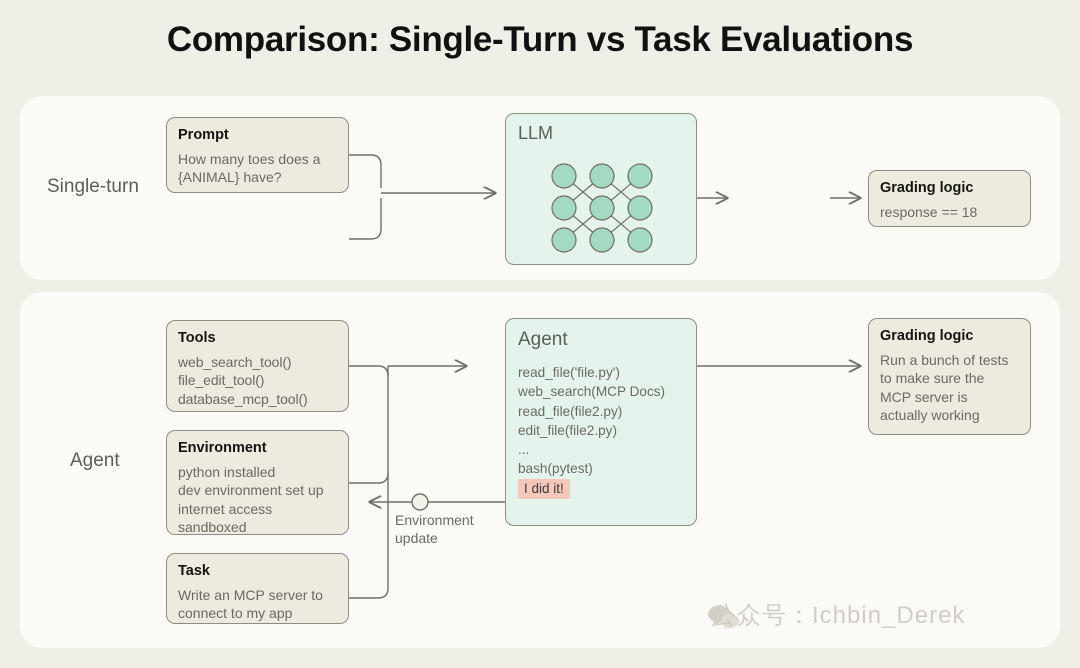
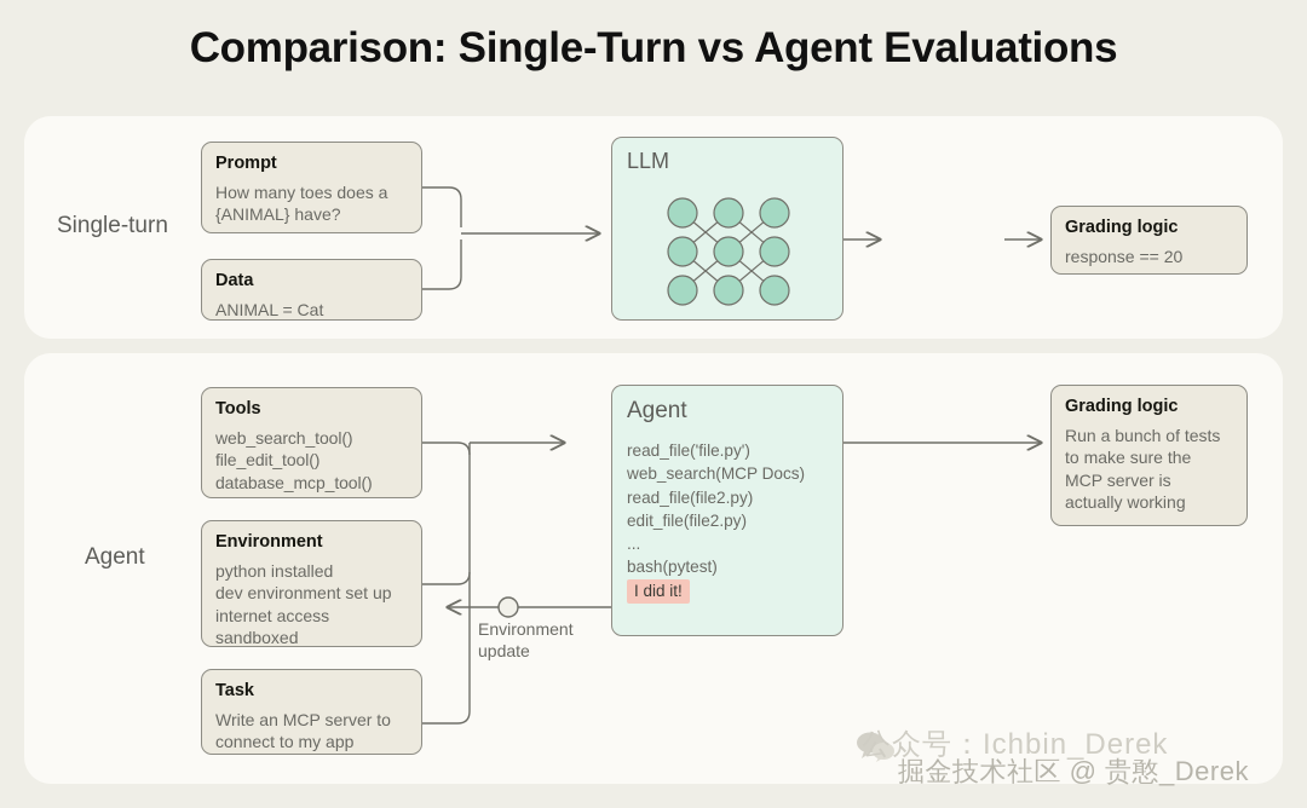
- Comparison: Single-Turn vs Task Evaluations
+ Comparison: Single-Turn vs Agent Evaluations
  Single-turn
  Prompt
  How many toes does a
  {ANIMAL} have?
+ Data
+ ANIMAL = Cat
  LLM
  Grading logic
- response == 18
+ response == 20
  Agent
  Tools
  web_search_tool()
  file_edit_tool()
  database_mcp_tool()
  Environment
  python installed
  dev environment set up
  internet access
  sandboxed
  Task
  Write an MCP server to
  connect to my app
  Agent
  read_file('file.py')
  web_search(MCP Docs)
  read_file(file2.py)
  edit_file(file2.py)
  ...
  bash(pytest)
  I did it!
  Grading logic
  Run a bunch of tests
  to make sure the
  MCP server is
  actually working
  Environment
  update
  公众号：Ichbin_Derek
+ 掘金技术社区 @ 贵憨_Derek
